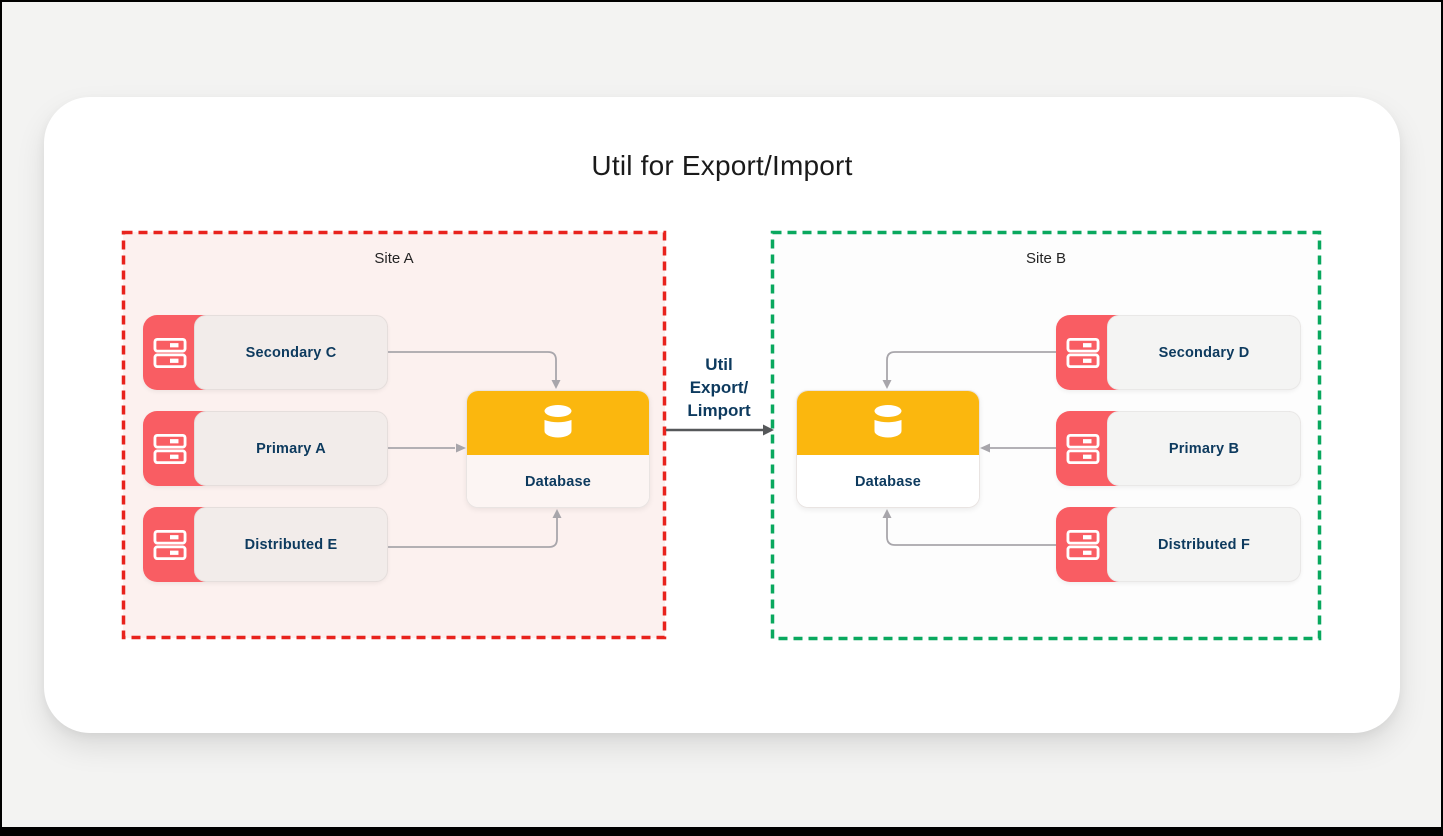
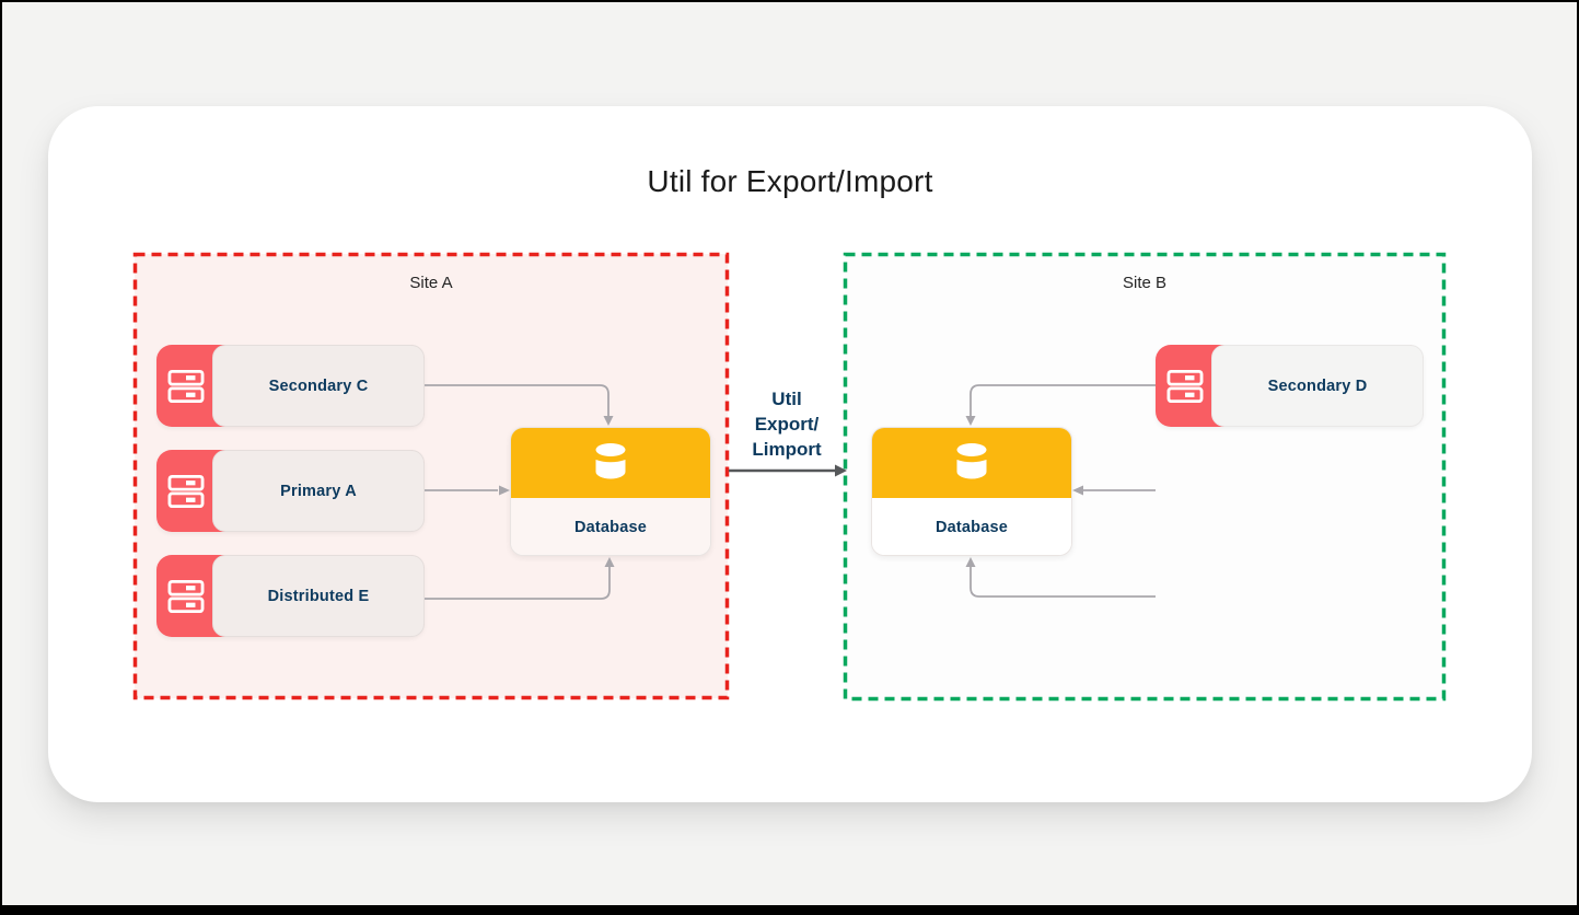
  Util for Export/Import
  Site A
  Site B
  Secondary C
  Primary A
  Distributed E
  Database
  Database
  Secondary D
- Primary B
- Distributed F
  Util
  Export/
  Limport
